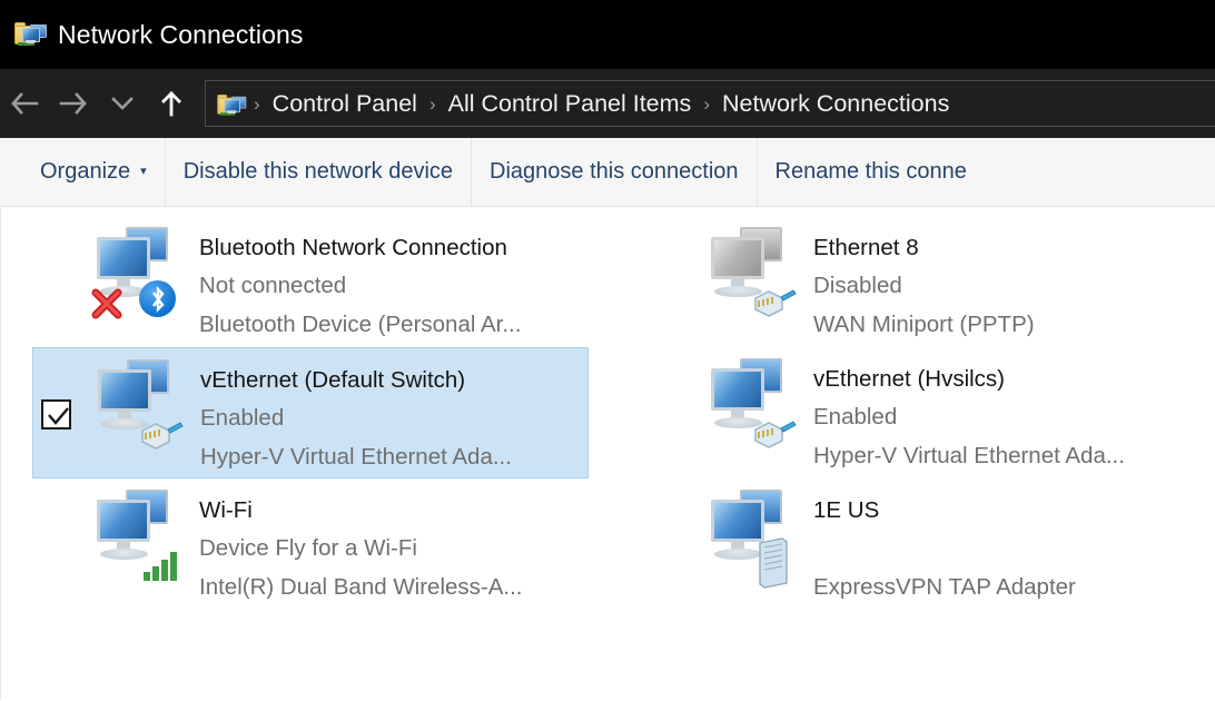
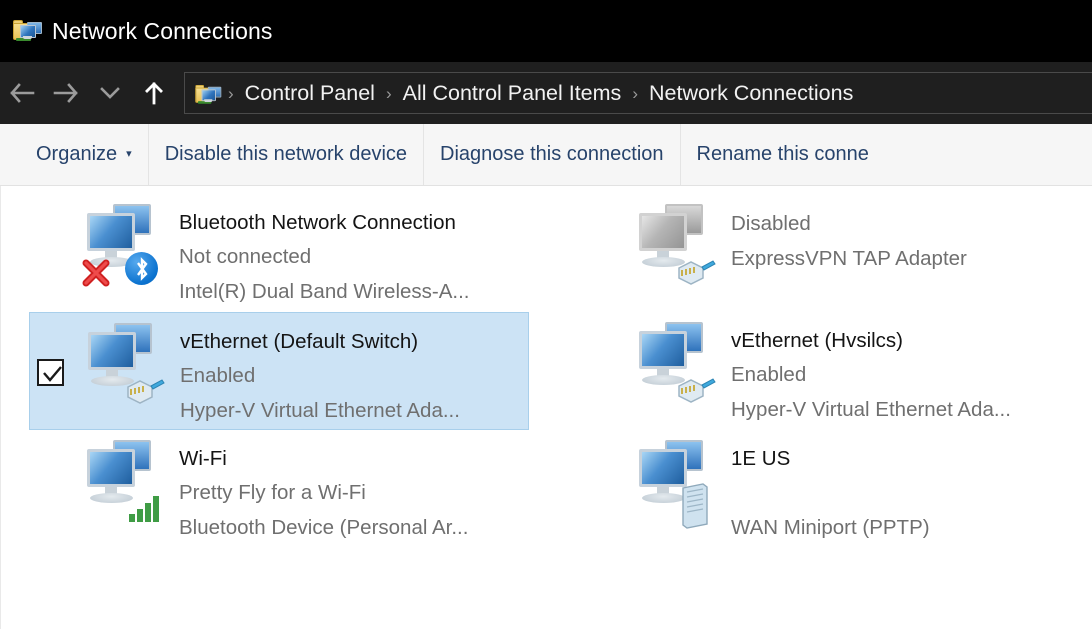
  Network Connections
  ›
  Control Panel
  ›
  All Control Panel Items
  ›
  Network Connections
  Organize
  ▾
  Disable this network device
  Diagnose this connection
  Rename this conne
  Bluetooth Network Connection
  Not connected
- Bluetooth Device (Personal Ar...
+ Intel(R) Dual Band Wireless-A...
- Ethernet 8
  Disabled
- WAN Miniport (PPTP)
+ ExpressVPN TAP Adapter
  vEthernet (Default Switch)
  Enabled
  Hyper-V Virtual Ethernet Ada...
  vEthernet (Hvsilcs)
  Enabled
  Hyper-V Virtual Ethernet Ada...
  Wi-Fi
- Device Fly for a Wi-Fi
+ Pretty Fly for a Wi-Fi
- Intel(R) Dual Band Wireless-A...
+ Bluetooth Device (Personal Ar...
  1E US
- ExpressVPN TAP Adapter
+ WAN Miniport (PPTP)
